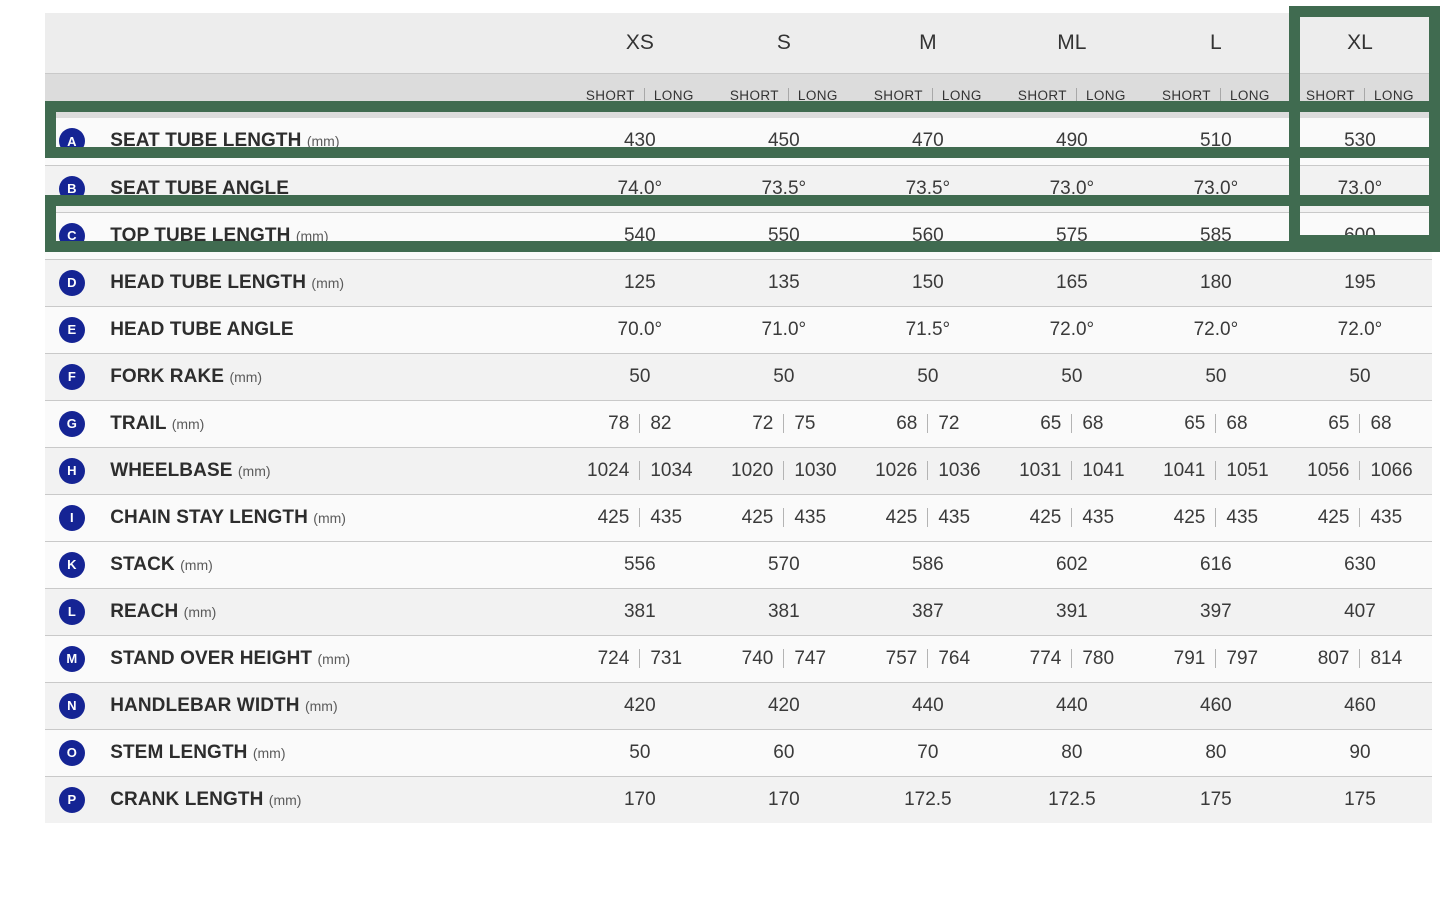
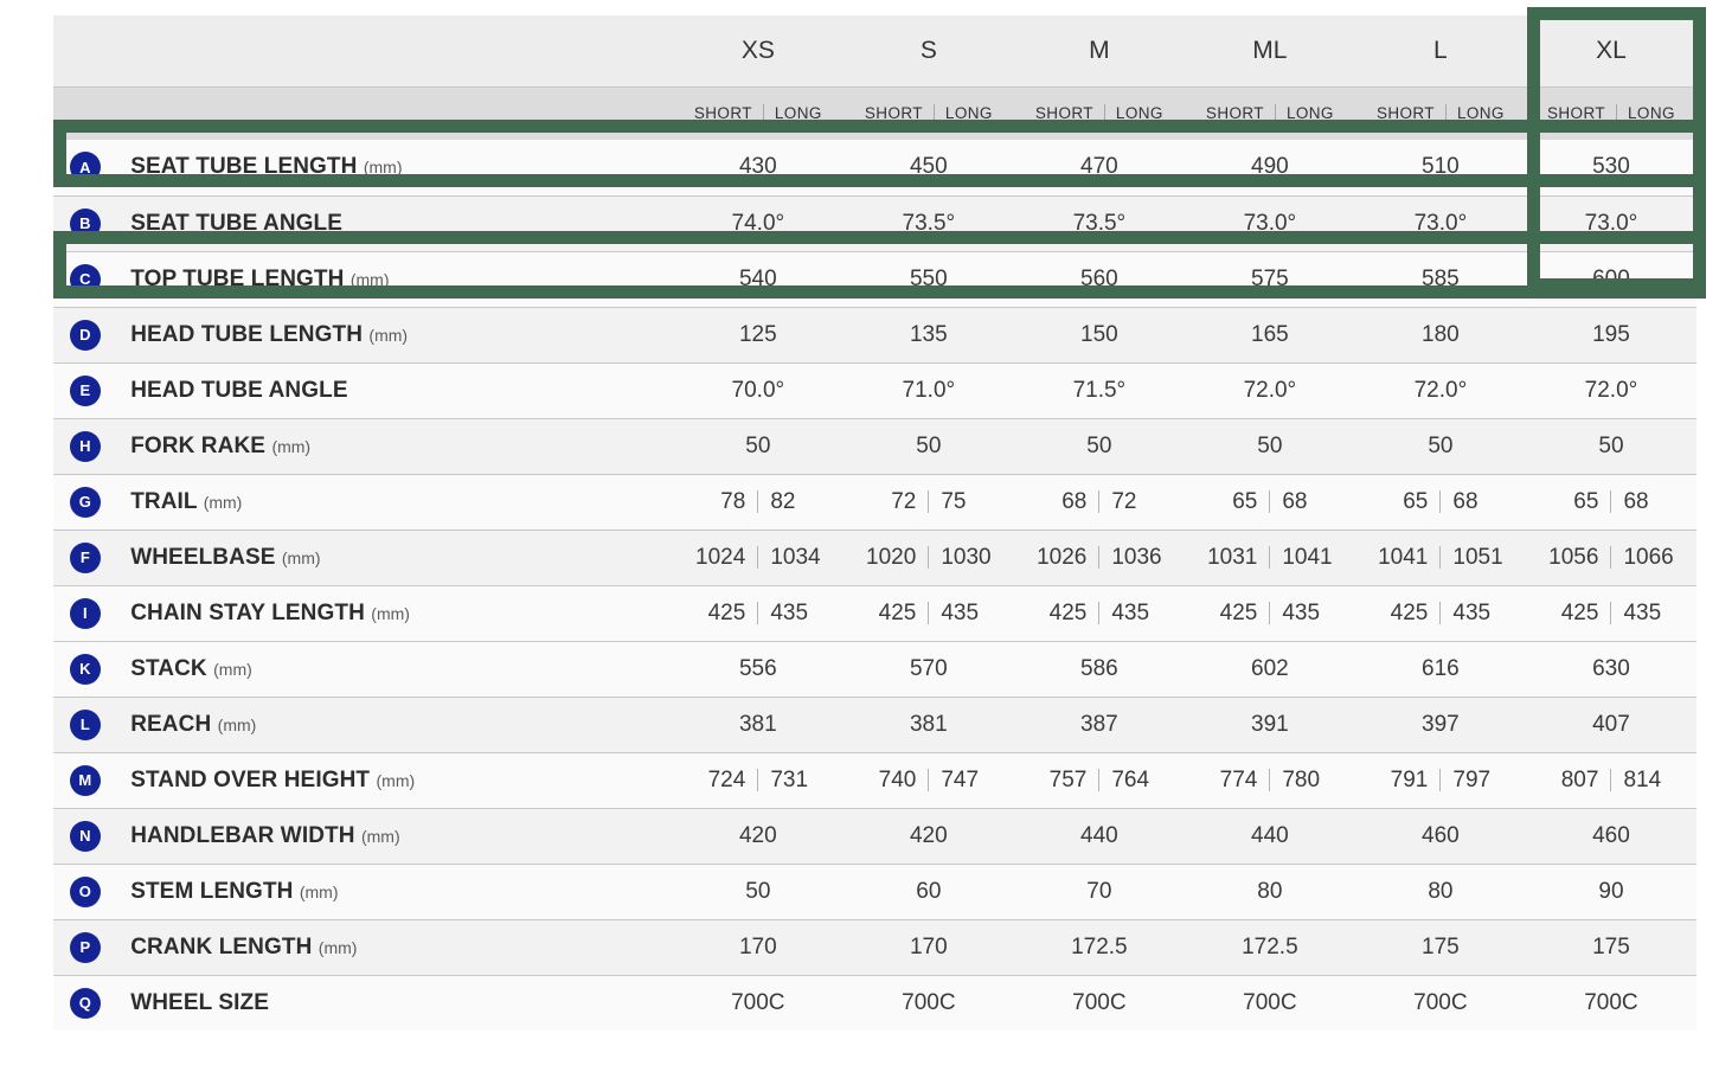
  		XS	S	M	ML	L	XL
  		SHORT LONG	SHORT LONG	SHORT LONG	SHORT LONG	SHORT LONG	SHORT LONG
  	A	SEAT TUBE LENGTH (mm)	430	450	470	490	510	530
  	B	SEAT TUBE ANGLE	74.0°	73.5°	73.5°	73.0°	73.0°	73.0°
  	C	TOP TUBE LENGTH (mm)	540	550	560	575	585	600
  	D	HEAD TUBE LENGTH (mm)	125	135	150	165	180	195
  	E	HEAD TUBE ANGLE	70.0°	71.0°	71.5°	72.0°	72.0°	72.0°
- 	F	FORK RAKE (mm)	50	50	50	50	50	50
+ 	H	FORK RAKE (mm)	50	50	50	50	50	50
  	G	TRAIL (mm)	78 82	72 75	68 72	65 68	65 68	65 68
- 	H	WHEELBASE (mm)	1024 1034	1020 1030	1026 1036	1031 1041	1041 1051	1056 1066
+ 	F	WHEELBASE (mm)	1024 1034	1020 1030	1026 1036	1031 1041	1041 1051	1056 1066
  	I	CHAIN STAY LENGTH (mm)	425 435	425 435	425 435	425 435	425 435	425 435
  	K	STACK (mm)	556	570	586	602	616	630
  	L	REACH (mm)	381	381	387	391	397	407
  	M	STAND OVER HEIGHT (mm)	724 731	740 747	757 764	774 780	791 797	807 814
  	N	HANDLEBAR WIDTH (mm)	420	420	440	440	460	460
  	O	STEM LENGTH (mm)	50	60	70	80	80	90
  	P	CRANK LENGTH (mm)	170	170	172.5	172.5	175	175
+ 	Q	WHEEL SIZE	700C	700C	700C	700C	700C	700C
